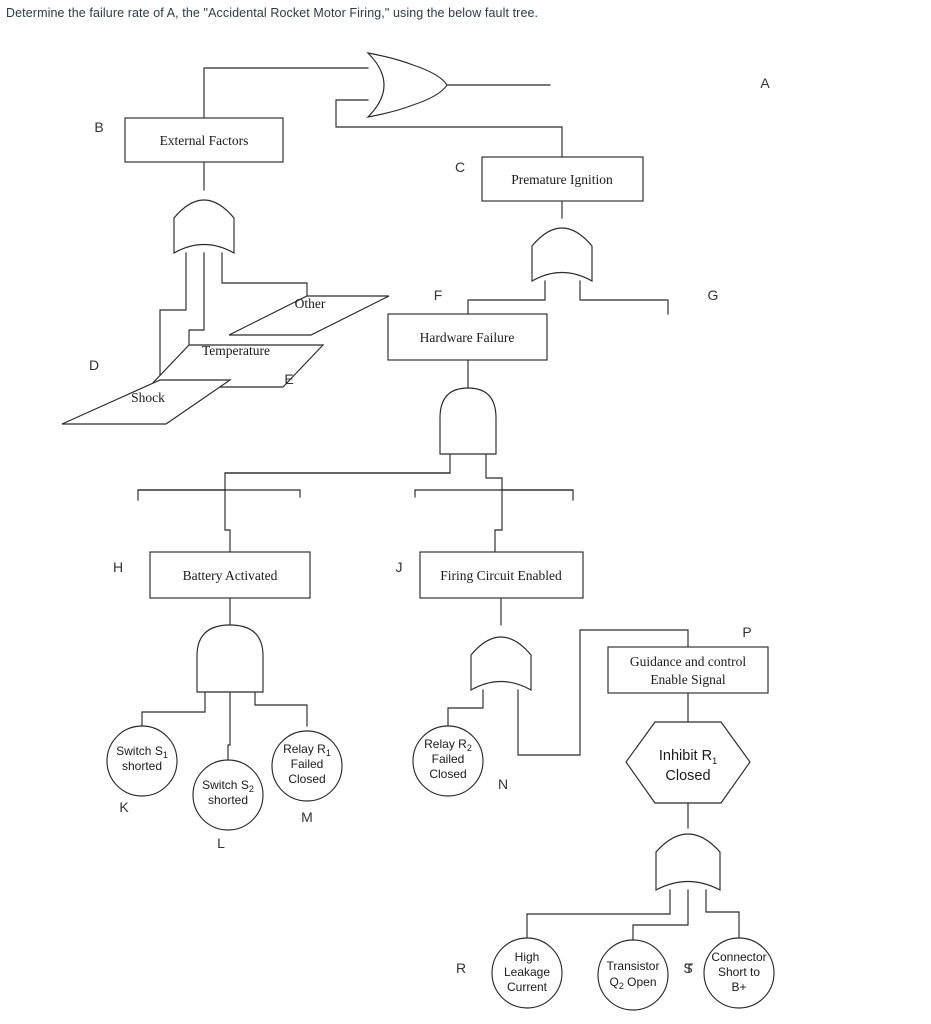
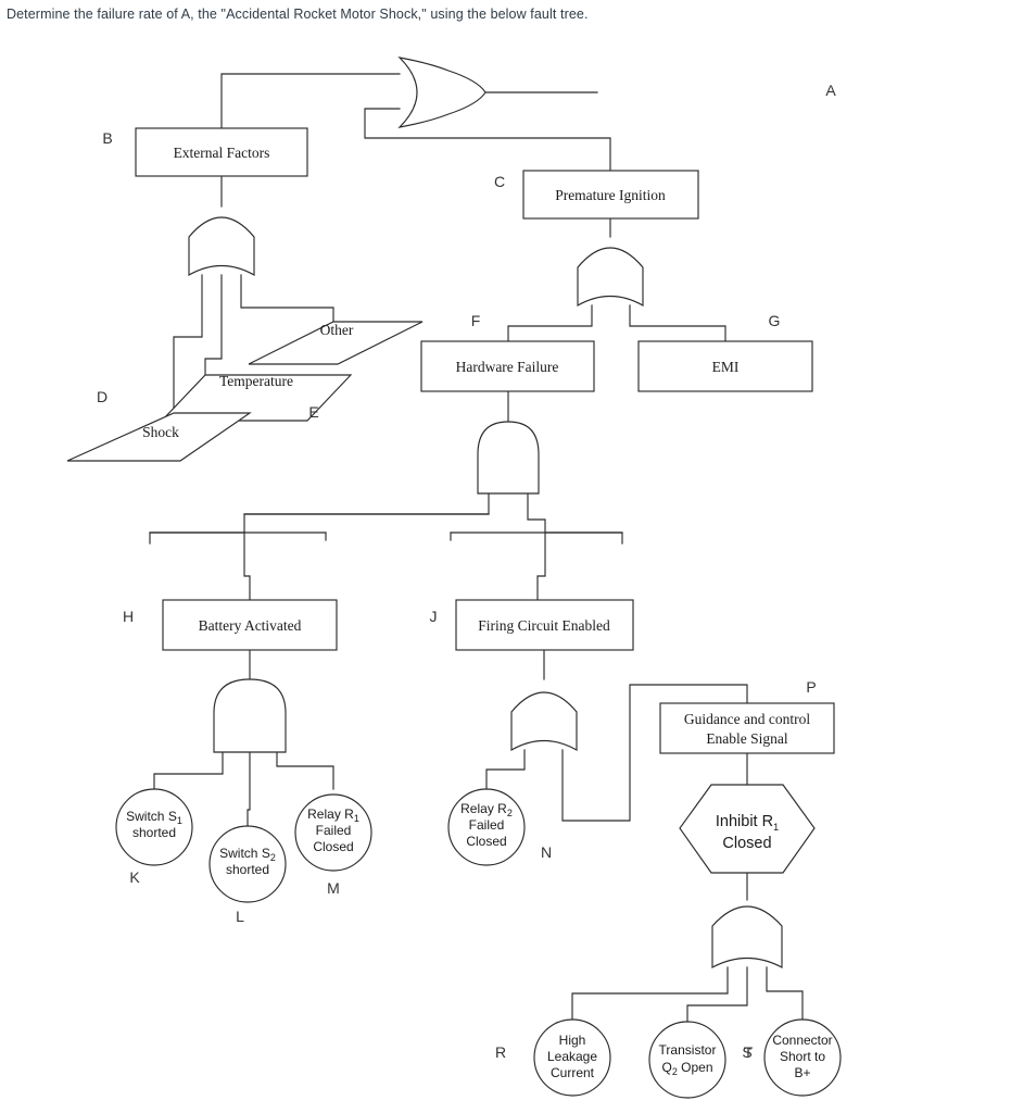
- Determine the failure rate of A, the "Accidental Rocket Motor Firing," using the below fault tree.
+ Determine the failure rate of A, the "Accidental Rocket Motor Shock," using the below fault tree.
  A
  External Factors
  B
  Premature Ignition
  C
  Other
  Temperature
  E
  Shock
  D
  Hardware Failure
  F
+ EMI
  G
  Battery Activated
  H
  Firing Circuit Enabled
  J
  Switch S1
  shorted
  K
  Switch S2
  shorted
  L
  Relay R1
  Failed
  Closed
  M
  Relay R2
  Failed
  Closed
  N
  Guidance and control
  Enable Signal
  P
  Inhibit R1
  Closed
  High
  Leakage
  Current
  R
  Transistor
  Q2 Open
  S
  Connector
  Short to
  B+
  T
